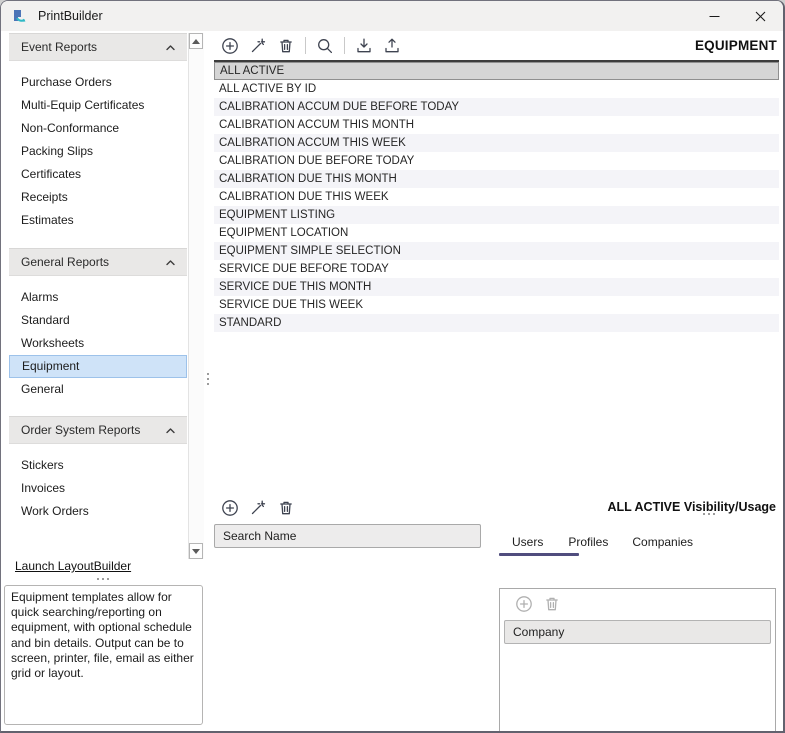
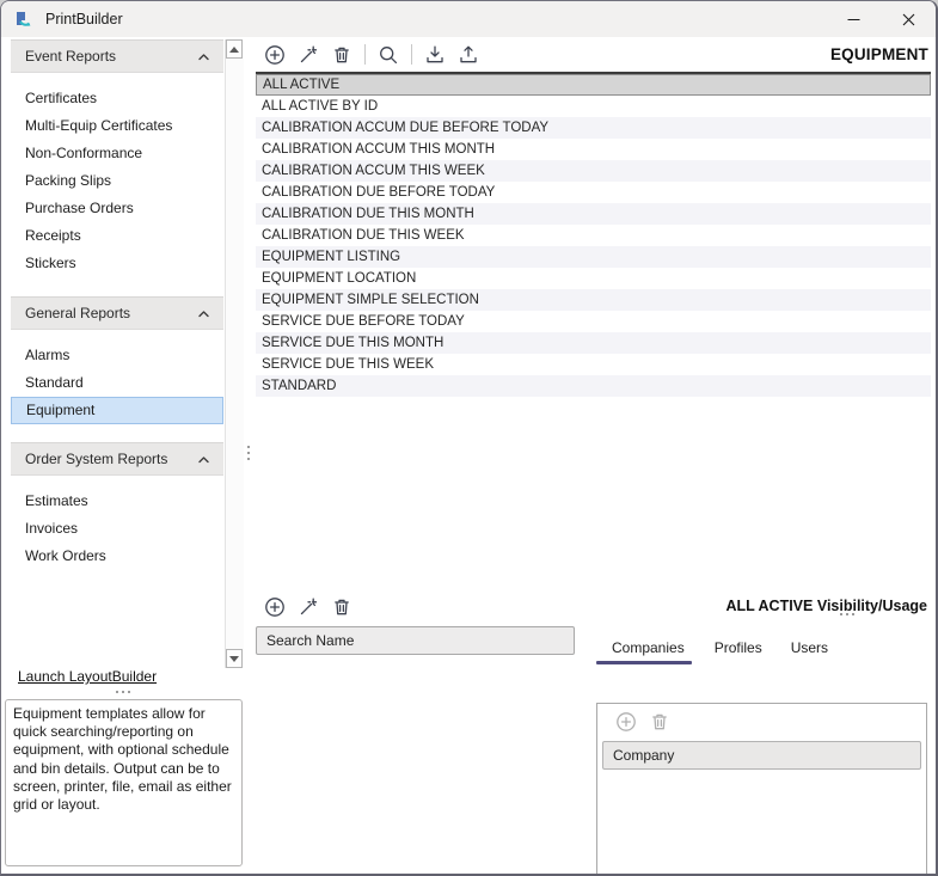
  PrintBuilder
  Event Reports
- Purchase Orders
+ Certificates
  Multi-Equip Certificates
  Non-Conformance
  Packing Slips
- Certificates
+ Purchase Orders
  Receipts
- Estimates
+ Stickers
  General Reports
  Alarms
  Standard
- Worksheets
  Equipment
- General
  Order System Reports
- Stickers
+ Estimates
  Invoices
  Work Orders
  Launch LayoutBuilder
  Equipment templates allow for quick searching/reporting on equipment, with optional schedule and bin details. Output can be to screen, printer, file, email as either grid or layout.
  EQUIPMENT
  ALL ACTIVE
  ALL ACTIVE BY ID
  CALIBRATION ACCUM DUE BEFORE TODAY
  CALIBRATION ACCUM THIS MONTH
  CALIBRATION ACCUM THIS WEEK
  CALIBRATION DUE BEFORE TODAY
  CALIBRATION DUE THIS MONTH
  CALIBRATION DUE THIS WEEK
  EQUIPMENT LISTING
  EQUIPMENT LOCATION
  EQUIPMENT SIMPLE SELECTION
  SERVICE DUE BEFORE TODAY
  SERVICE DUE THIS MONTH
  SERVICE DUE THIS WEEK
  STANDARD
  Search Name
  ALL ACTIVE Visibility/Usage
- Users
+ Companies
  Profiles
- Companies
+ Users
  Company
